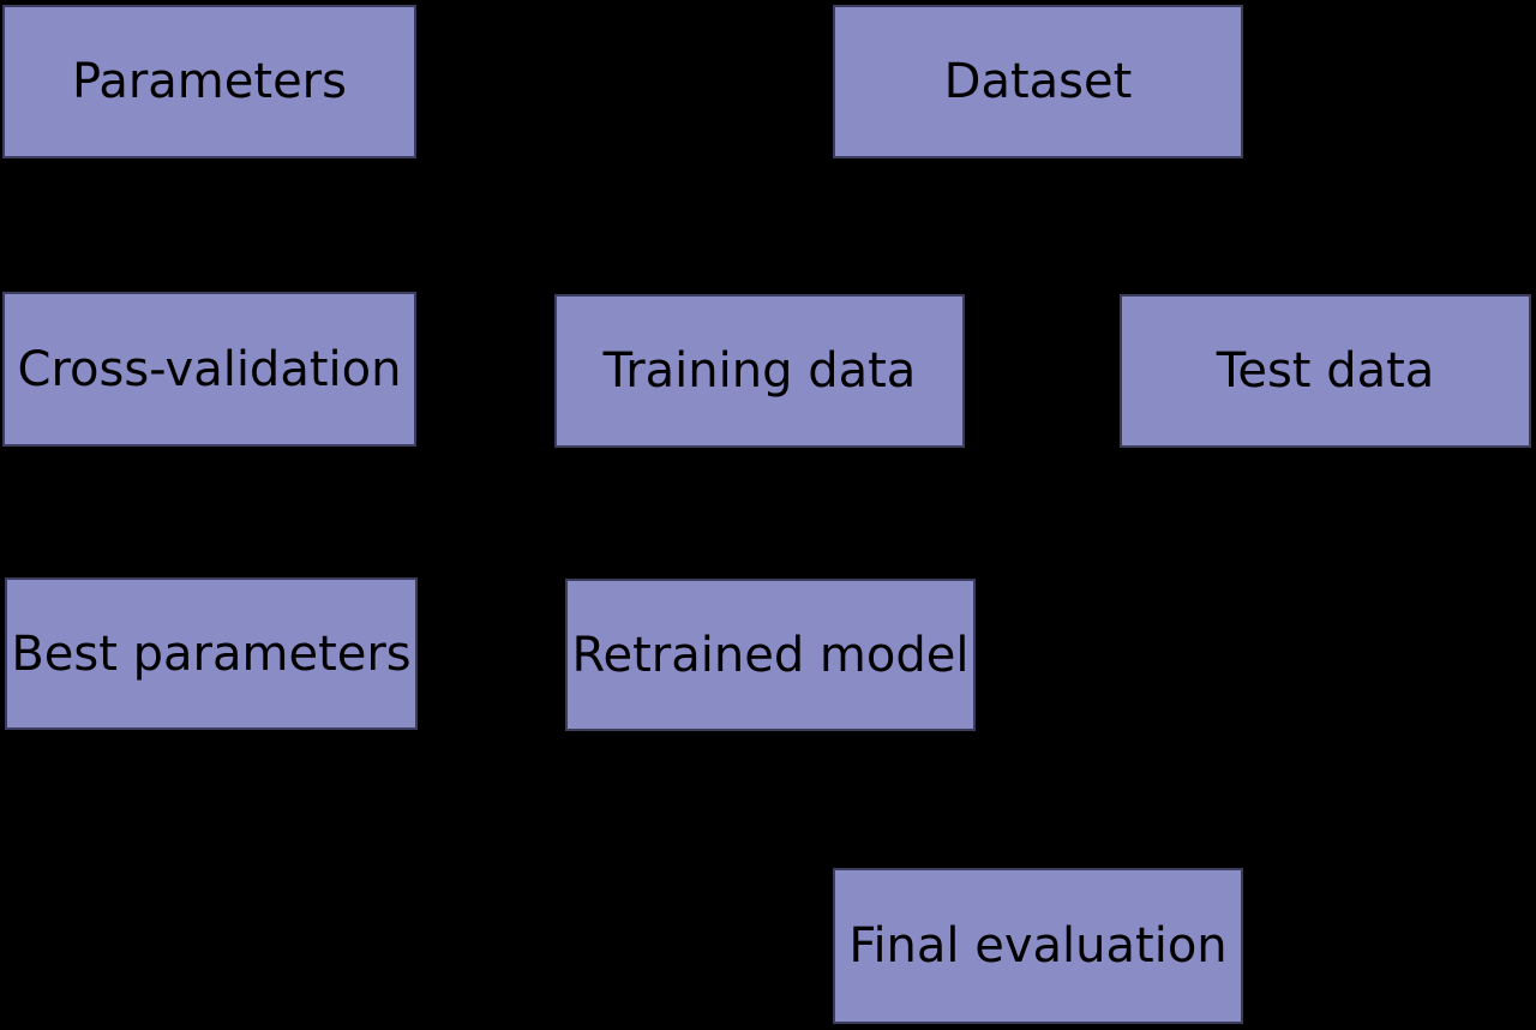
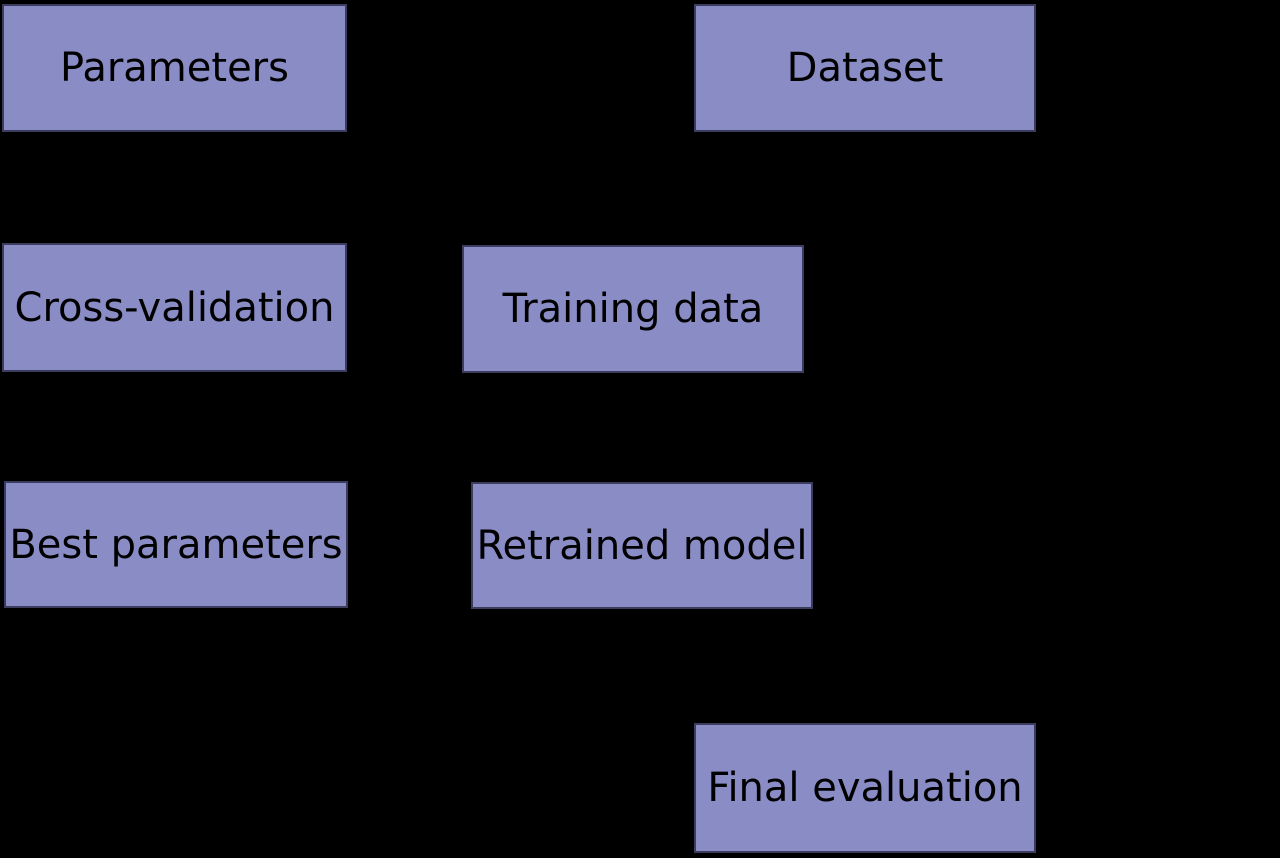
  Parameters
  Dataset
  Cross-validation
  Training data
- Test data
  Best parameters
  Retrained model
  Final evaluation
